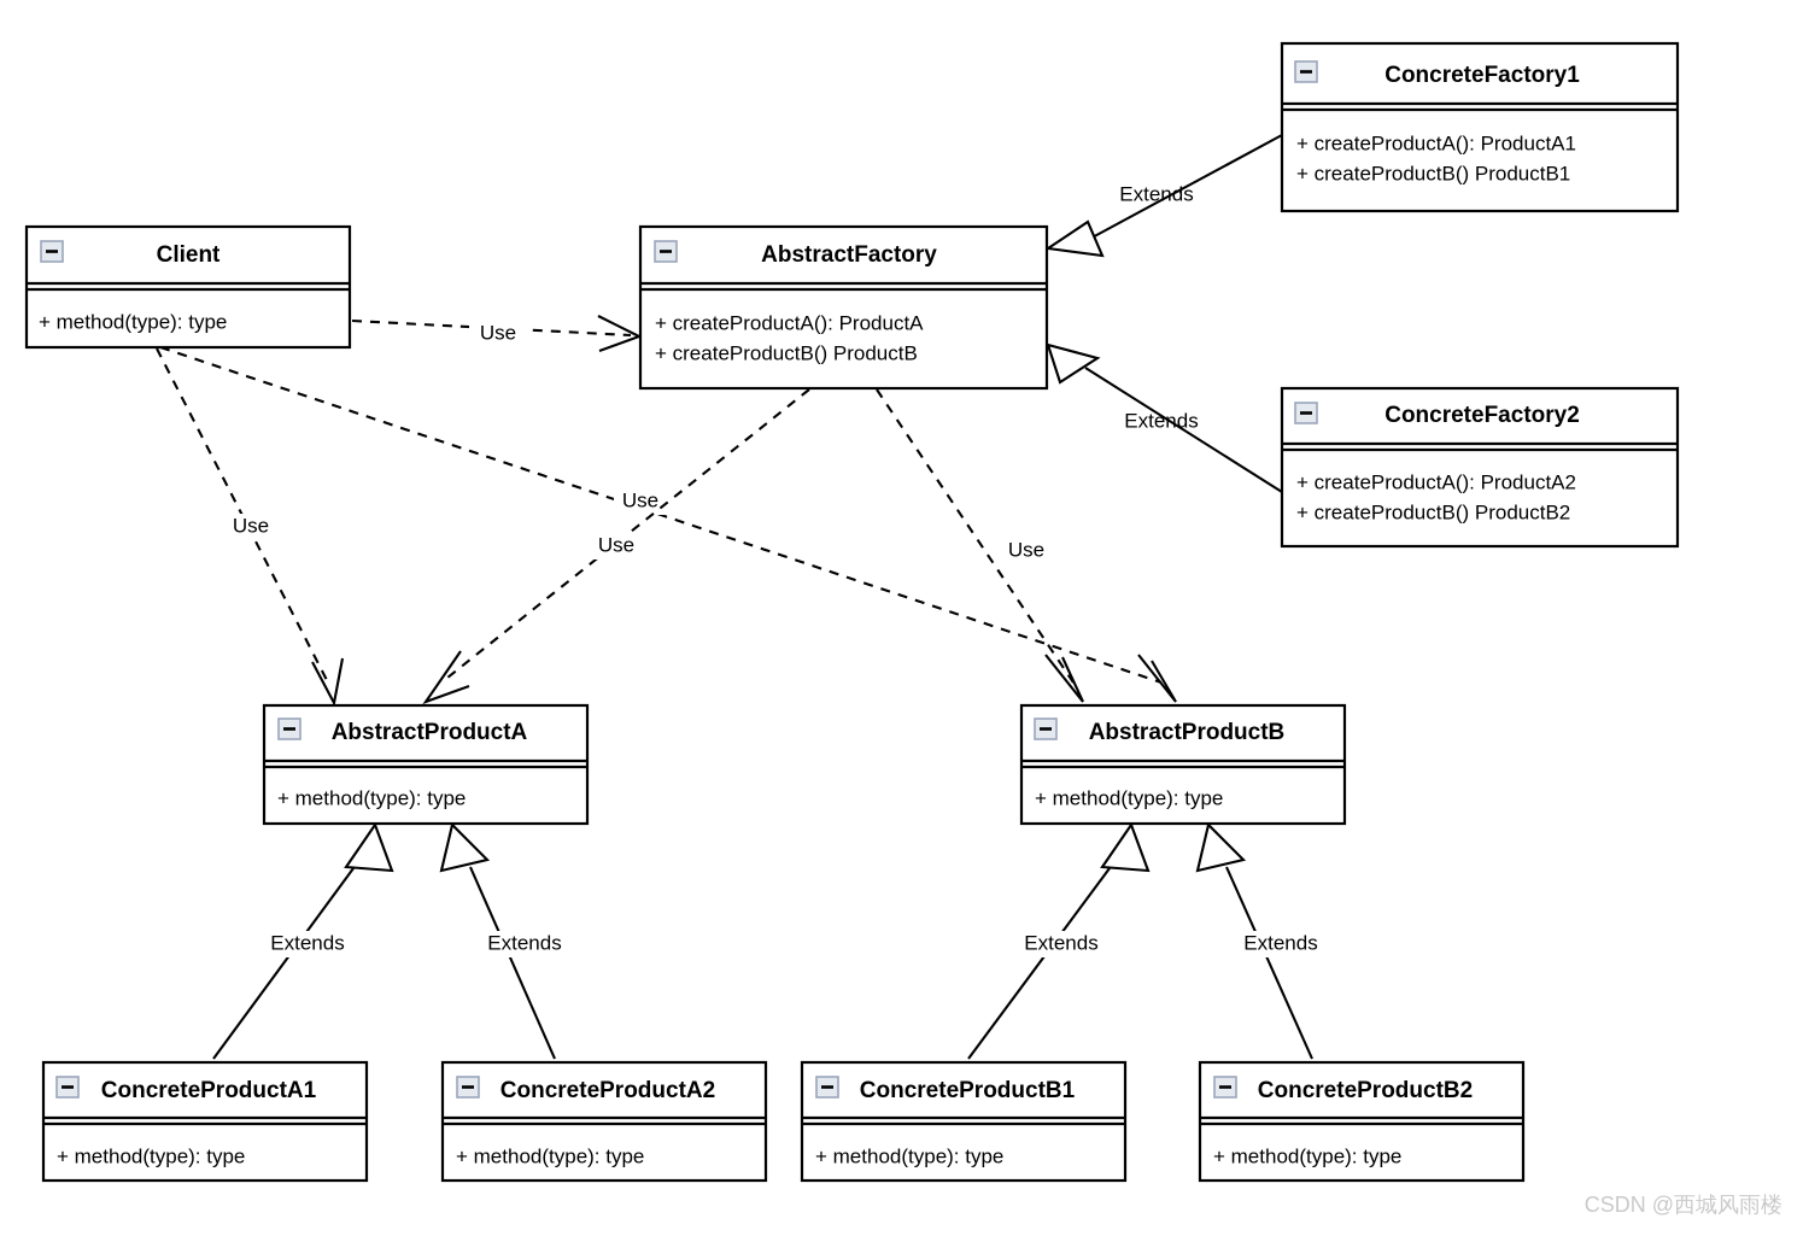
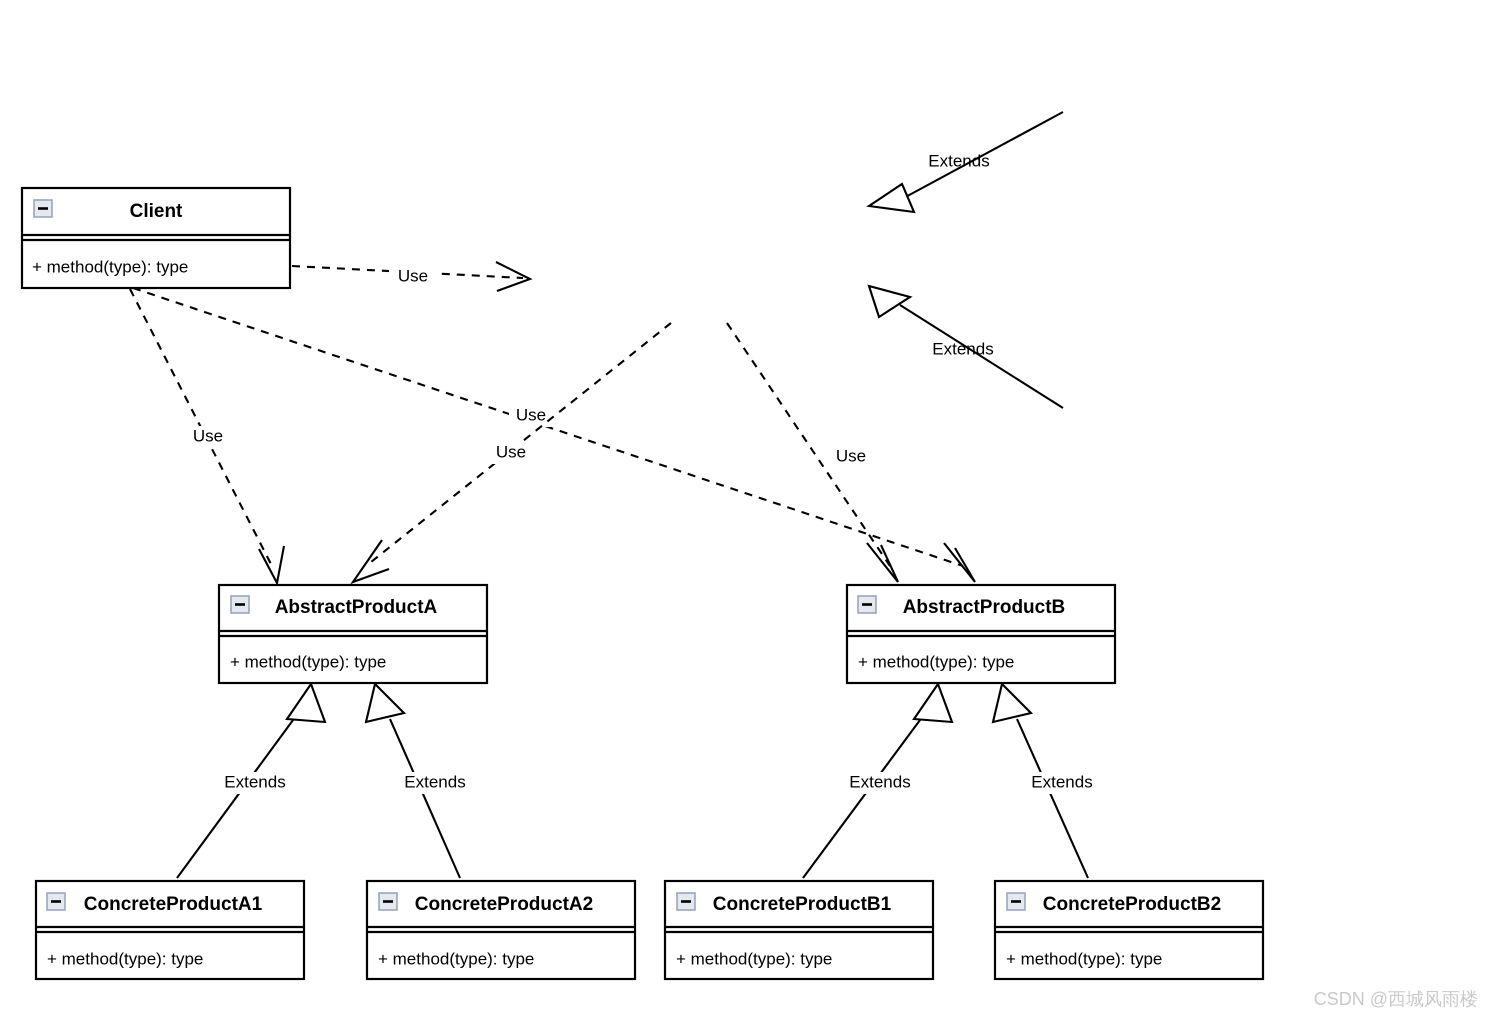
  Extends
  Extends
  Use
  Use
  Use
  Use
  Use
  Extends
  Extends
  Extends
  Extends
  Client
  + method(type): type
- AbstractFactory
- + createProductA(): ProductA
- + createProductB() ProductB
- ConcreteFactory1
- + createProductA(): ProductA1
- + createProductB() ProductB1
- ConcreteFactory2
- + createProductA(): ProductA2
- + createProductB() ProductB2
  AbstractProductA
  + method(type): type
  AbstractProductB
  + method(type): type
  ConcreteProductA1
  + method(type): type
  ConcreteProductA2
  + method(type): type
  ConcreteProductB1
  + method(type): type
  ConcreteProductB2
  + method(type): type
  CSDN @西城风雨楼
